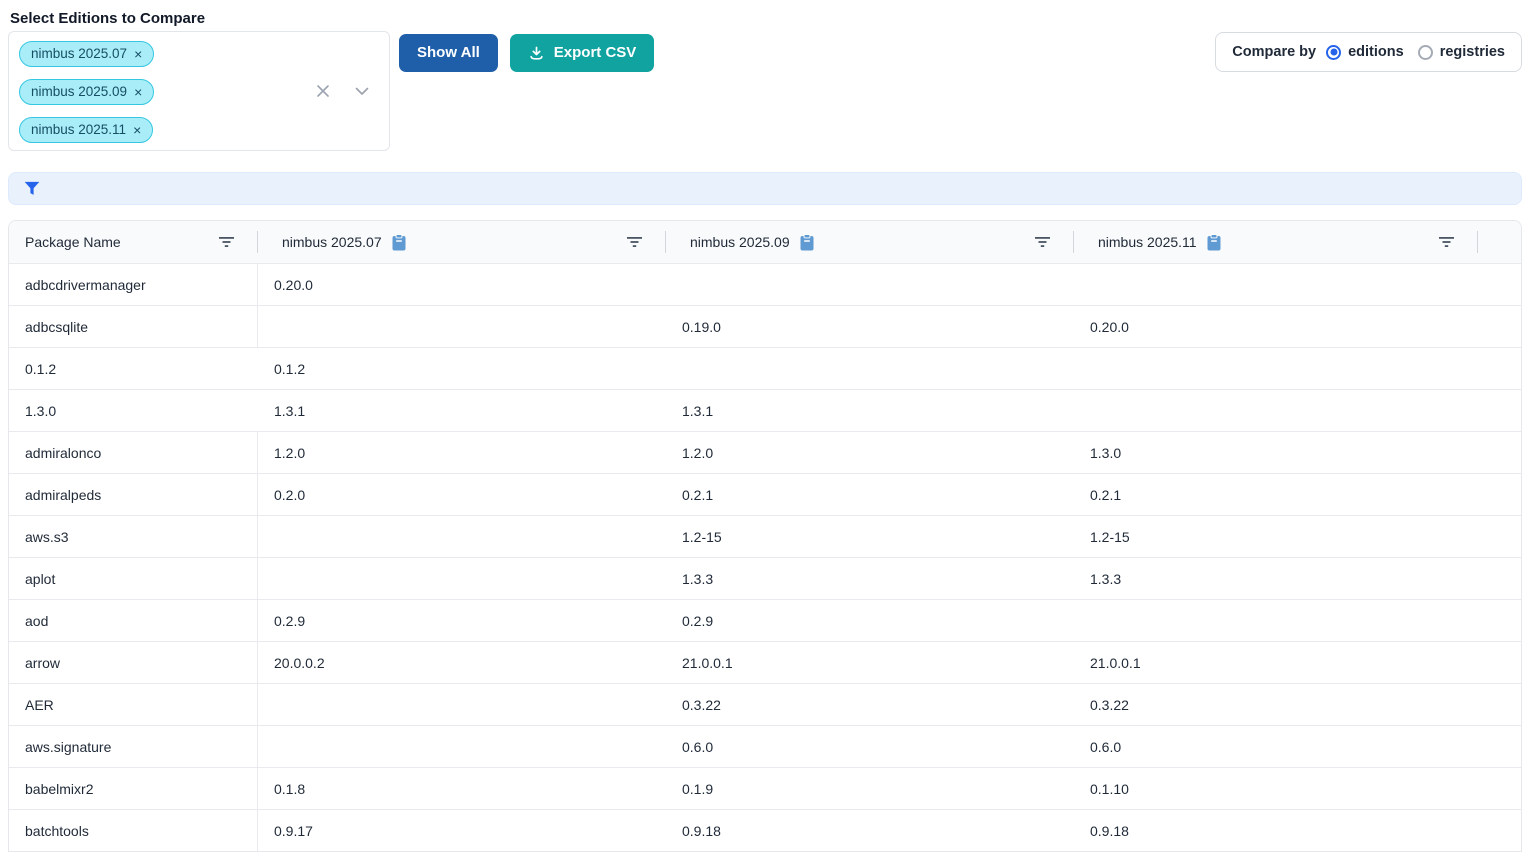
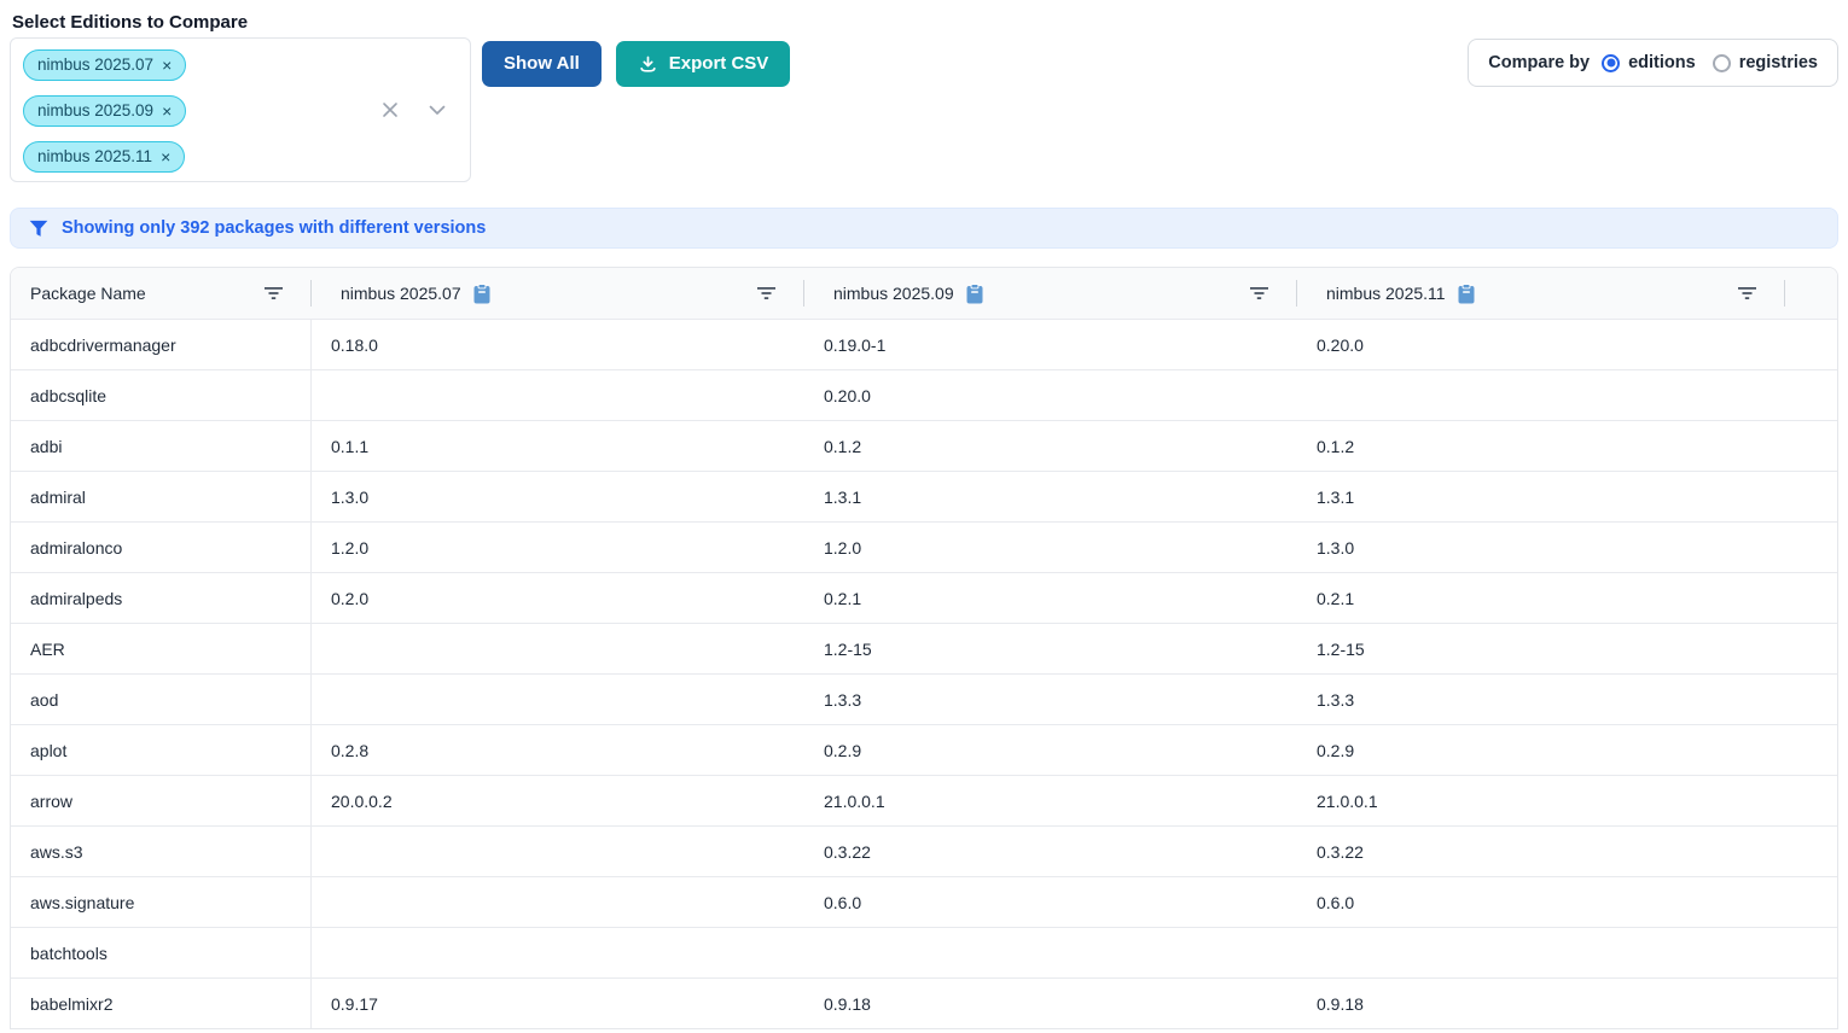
  Select Editions to Compare
  nimbus 2025.07
  ×
  nimbus 2025.09
  ×
  nimbus 2025.11
  ×
  Show All
  Export CSV
  Compare by
  editions
  registries
+ Showing only 392 packages with different versions
  Package Name
  nimbus 2025.07
  nimbus 2025.09
  nimbus 2025.11
  adbcdrivermanager
+ 0.18.0
+ 0.19.0-1
  0.20.0
  adbcsqlite
- 0.19.0
  0.20.0
+ adbi
+ 0.1.1
  0.1.2
  0.1.2
+ admiral
  1.3.0
  1.3.1
  1.3.1
  admiralonco
  1.2.0
  1.2.0
  1.3.0
  admiralpeds
  0.2.0
  0.2.1
  0.2.1
- aws.s3
+ AER
  1.2-15
  1.2-15
- aplot
+ aod
  1.3.3
  1.3.3
- aod
+ aplot
+ 0.2.8
  0.2.9
  0.2.9
  arrow
  20.0.0.2
  21.0.0.1
  21.0.0.1
- AER
+ aws.s3
  0.3.22
  0.3.22
  aws.signature
  0.6.0
  0.6.0
- babelmixr2
+ batchtools
- 0.1.8
- 0.1.9
- 0.1.10
- batchtools
+ babelmixr2
  0.9.17
  0.9.18
  0.9.18
